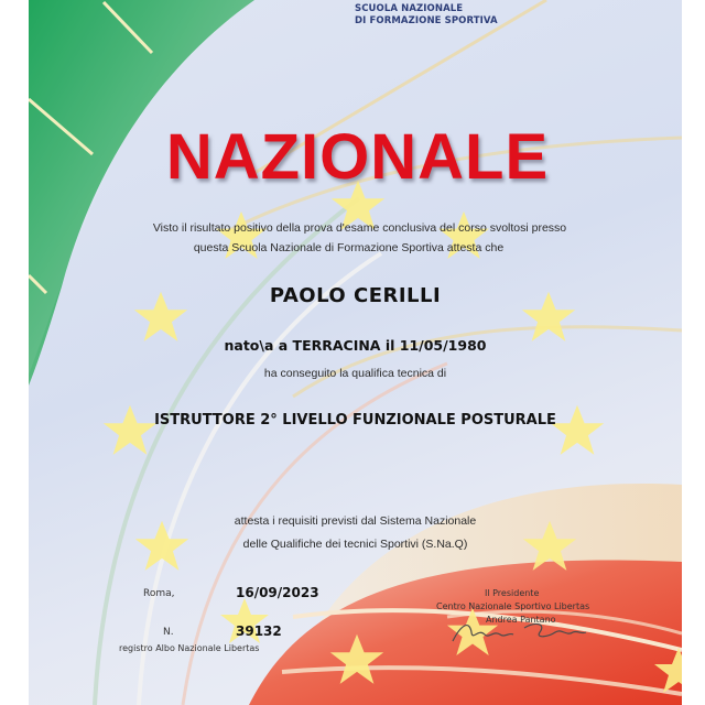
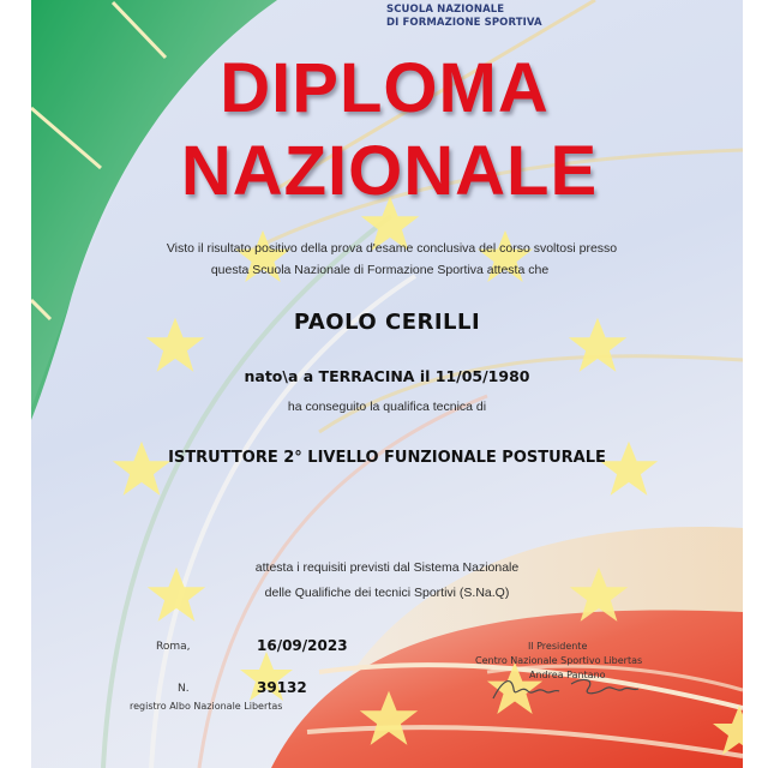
  SCUOLA NAZIONALE
  DI FORMAZIONE SPORTIVA
+ DIPLOMA
  NAZIONALE
  Visto il risultato positivo della prova d'esame conclusiva del corso svoltosi presso
  questa Scuola Nazionale di Formazione Sportiva attesta che
  PAOLO CERILLI
  nato\a a TERRACINA il 11/05/1980
  ha conseguito la qualifica tecnica di
  ISTRUTTORE 2° LIVELLO FUNZIONALE POSTURALE
  attesta i requisiti previsti dal Sistema Nazionale
  delle Qualifiche dei tecnici Sportivi (S.Na.Q)
  Roma,
  16/09/2023
  N.
  39132
  registro Albo Nazionale Libertas
  Il Presidente
  Centro Nazionale Sportivo Libertas
  Andrea Pantano
